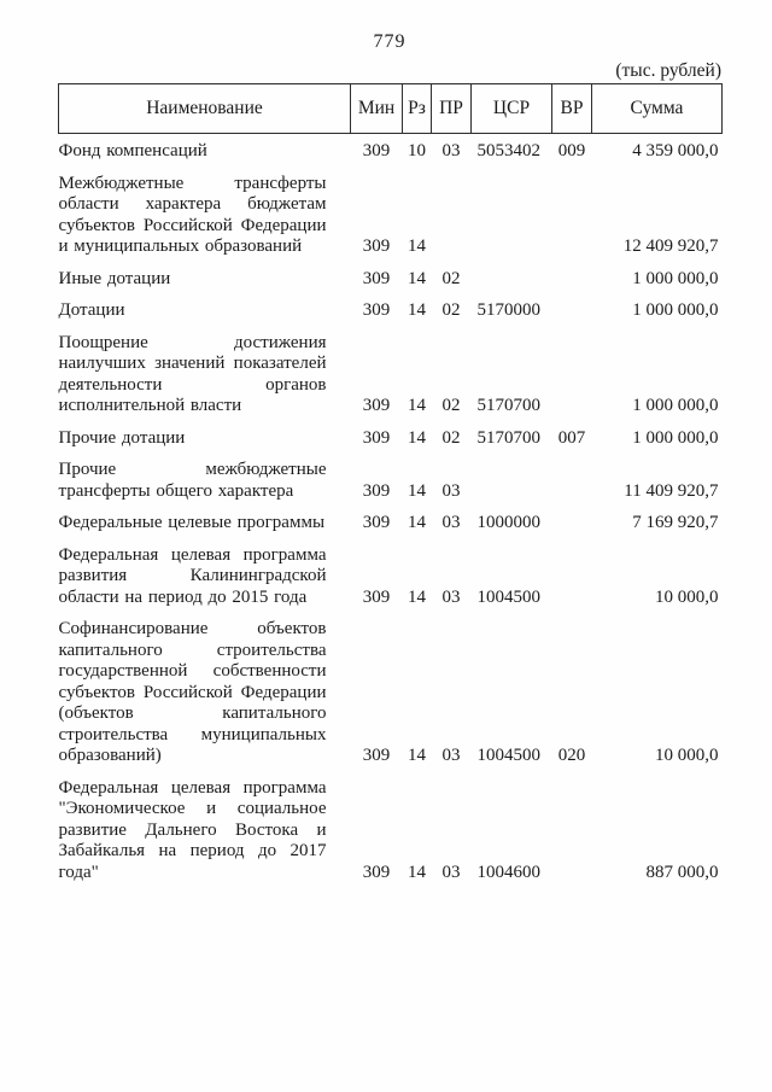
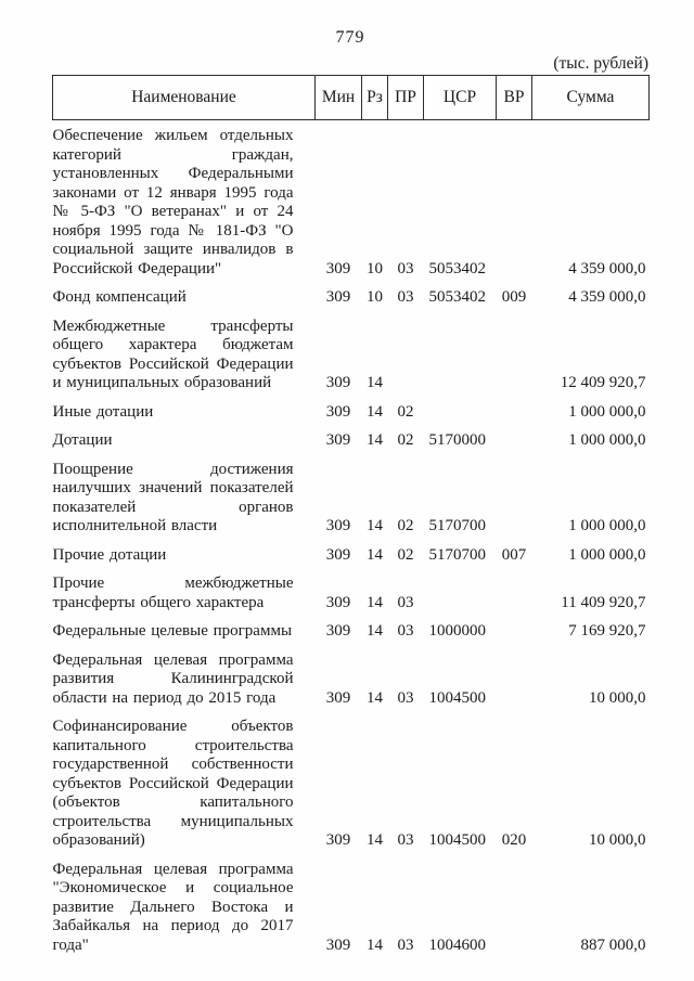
  779
  (тыс. рублей)
  Наименование	Мин	Рз	ПР	ЦСР	ВР	Сумма
+ Обеспечение жильем отдельных категорий граждан, установленных Федеральными законами от 12 января 1995 года № 5-ФЗ "О ветеранах" и от 24 ноября 1995 года № 181-ФЗ "О социальной защите инвалидов в Российской Федерации"	309	10	03	5053402		4 359 000,0
  Фонд компенсаций	309	10	03	5053402	009	4 359 000,0
- Межбюджетные трансферты области характера бюджетам субъектов Российской Федерации и муниципальных образований	309	14				12 409 920,7
+ Межбюджетные трансферты общего характера бюджетам субъектов Российской Федерации и муниципальных образований	309	14				12 409 920,7
  Иные дотации	309	14	02			1 000 000,0
  Дотации	309	14	02	5170000		1 000 000,0
- Поощрение достижения наилучших значений показателей деятельности органов исполнительной власти	309	14	02	5170700		1 000 000,0
+ Поощрение достижения наилучших значений показателей показателей органов исполнительной власти	309	14	02	5170700		1 000 000,0
  Прочие дотации	309	14	02	5170700	007	1 000 000,0
  Прочие межбюджетные трансферты общего характера	309	14	03			11 409 920,7
  Федеральные целевые программы	309	14	03	1000000		7 169 920,7
  Федеральная целевая программа развития Калининградской области на период до 2015 года	309	14	03	1004500		10 000,0
  Софинансирование объектов капитального строительства государственной собственности субъектов Российской Федерации (объектов капитального строительства муниципальных образований)	309	14	03	1004500	020	10 000,0
  Федеральная целевая программа "Экономическое и социальное развитие Дальнего Востока и Забайкалья на период до 2017 года"	309	14	03	1004600		887 000,0
